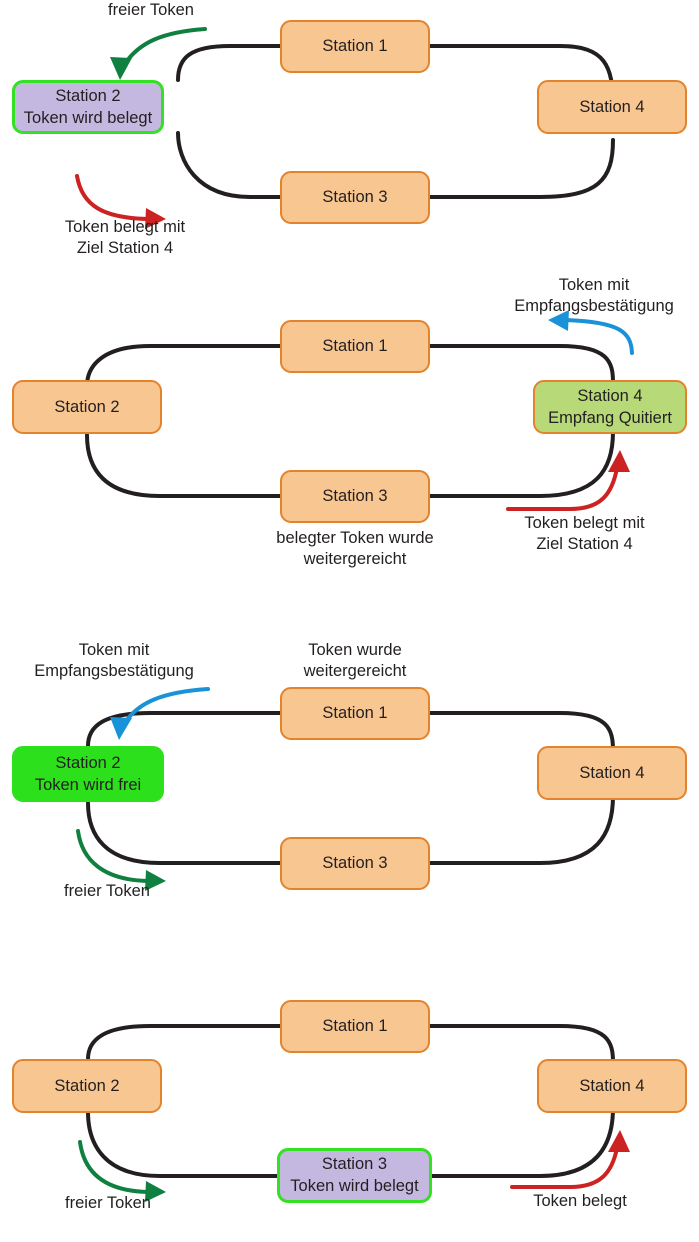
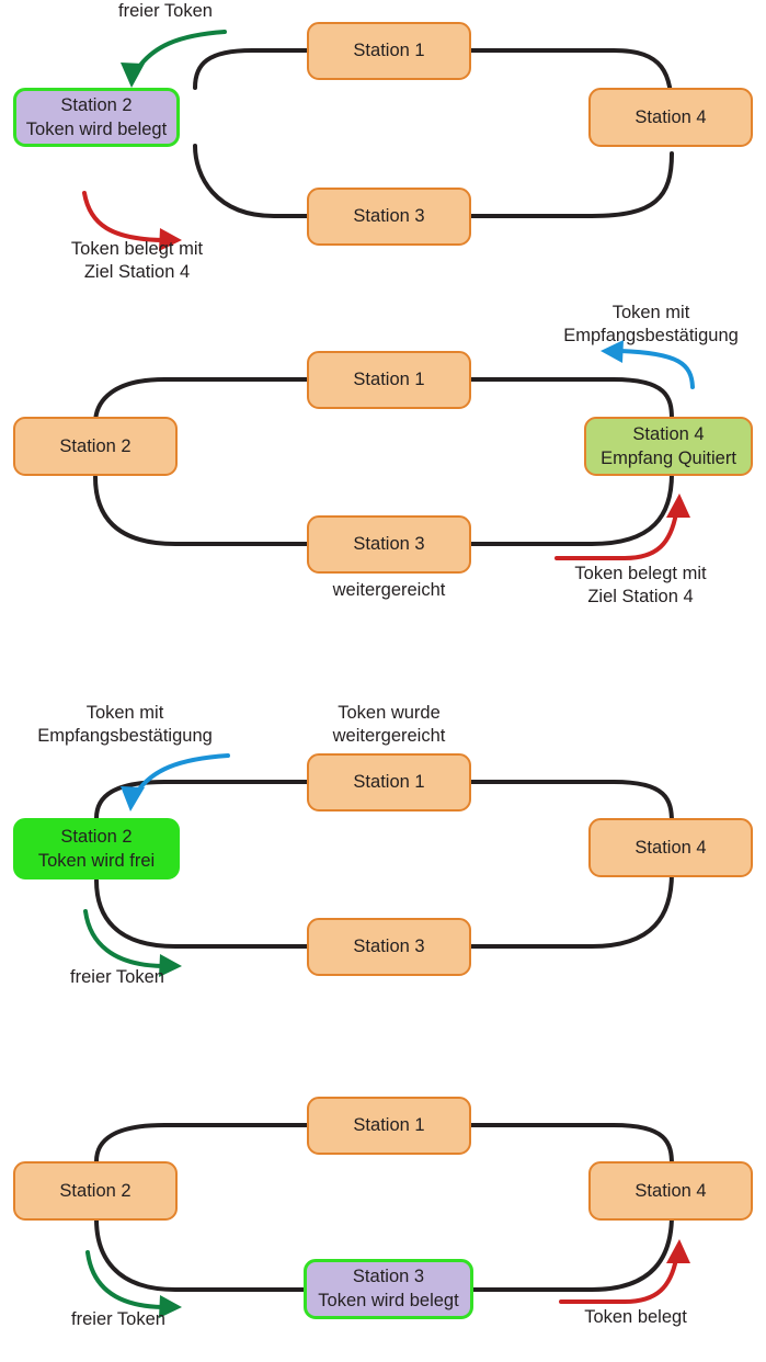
  Station 1
  Station 2
  Token wird belegt
  Station 3
  Station 4
  freier Token
  Token belegt mit
  Ziel Station 4
  Station 1
  Station 2
  Station 3
  Station 4
  Empfang Quitiert
  Token mit
  Empfangsbestätigung
  Token belegt mit
  Ziel Station 4
- belegter Token wurde
  weitergereicht
  Station 1
  Station 2
  Token wird frei
  Station 3
  Station 4
  Token mit
  Empfangsbestätigung
  Token wurde
  weitergereicht
  freier Token
  Station 1
  Station 2
  Station 3
  Token wird belegt
  Station 4
  freier Token
  Token belegt
